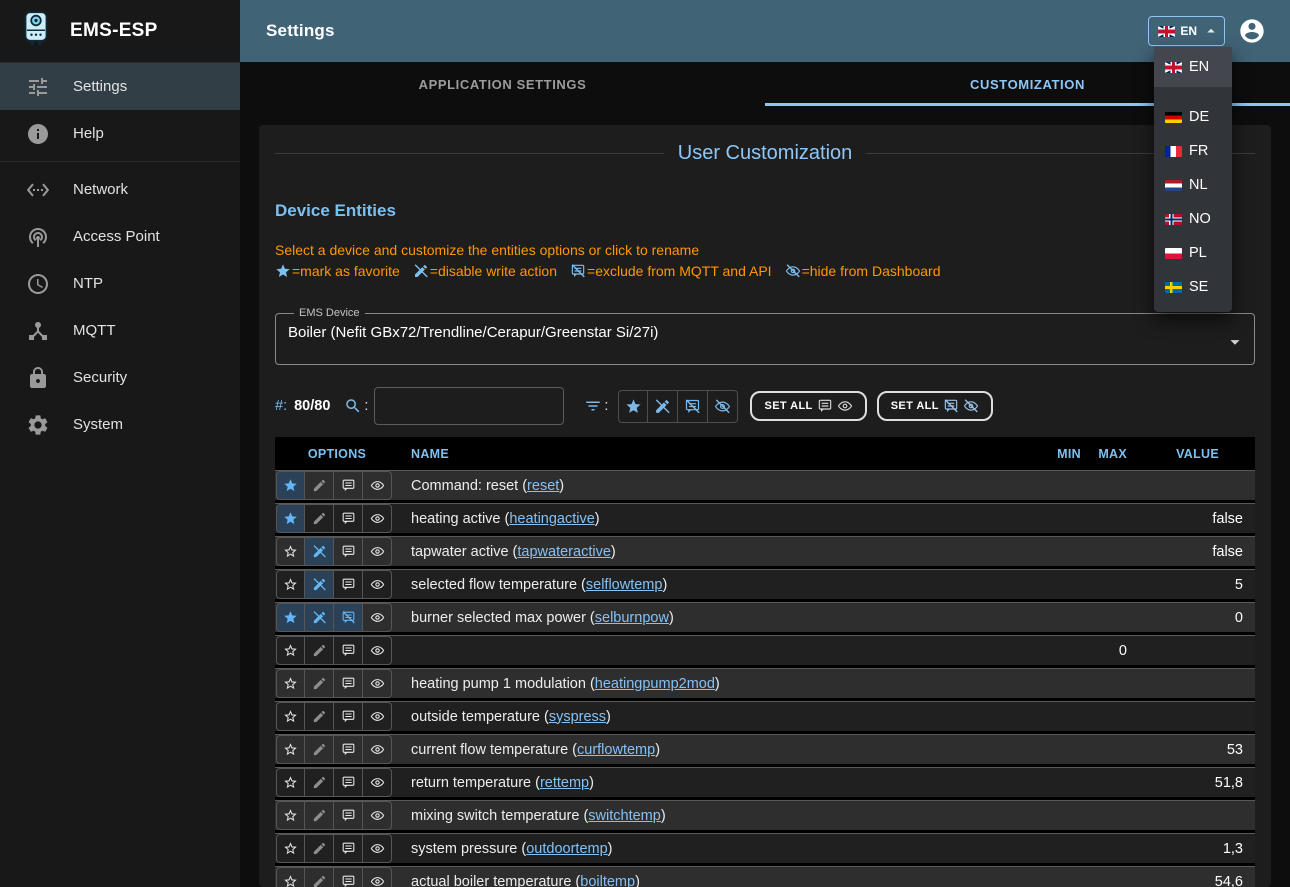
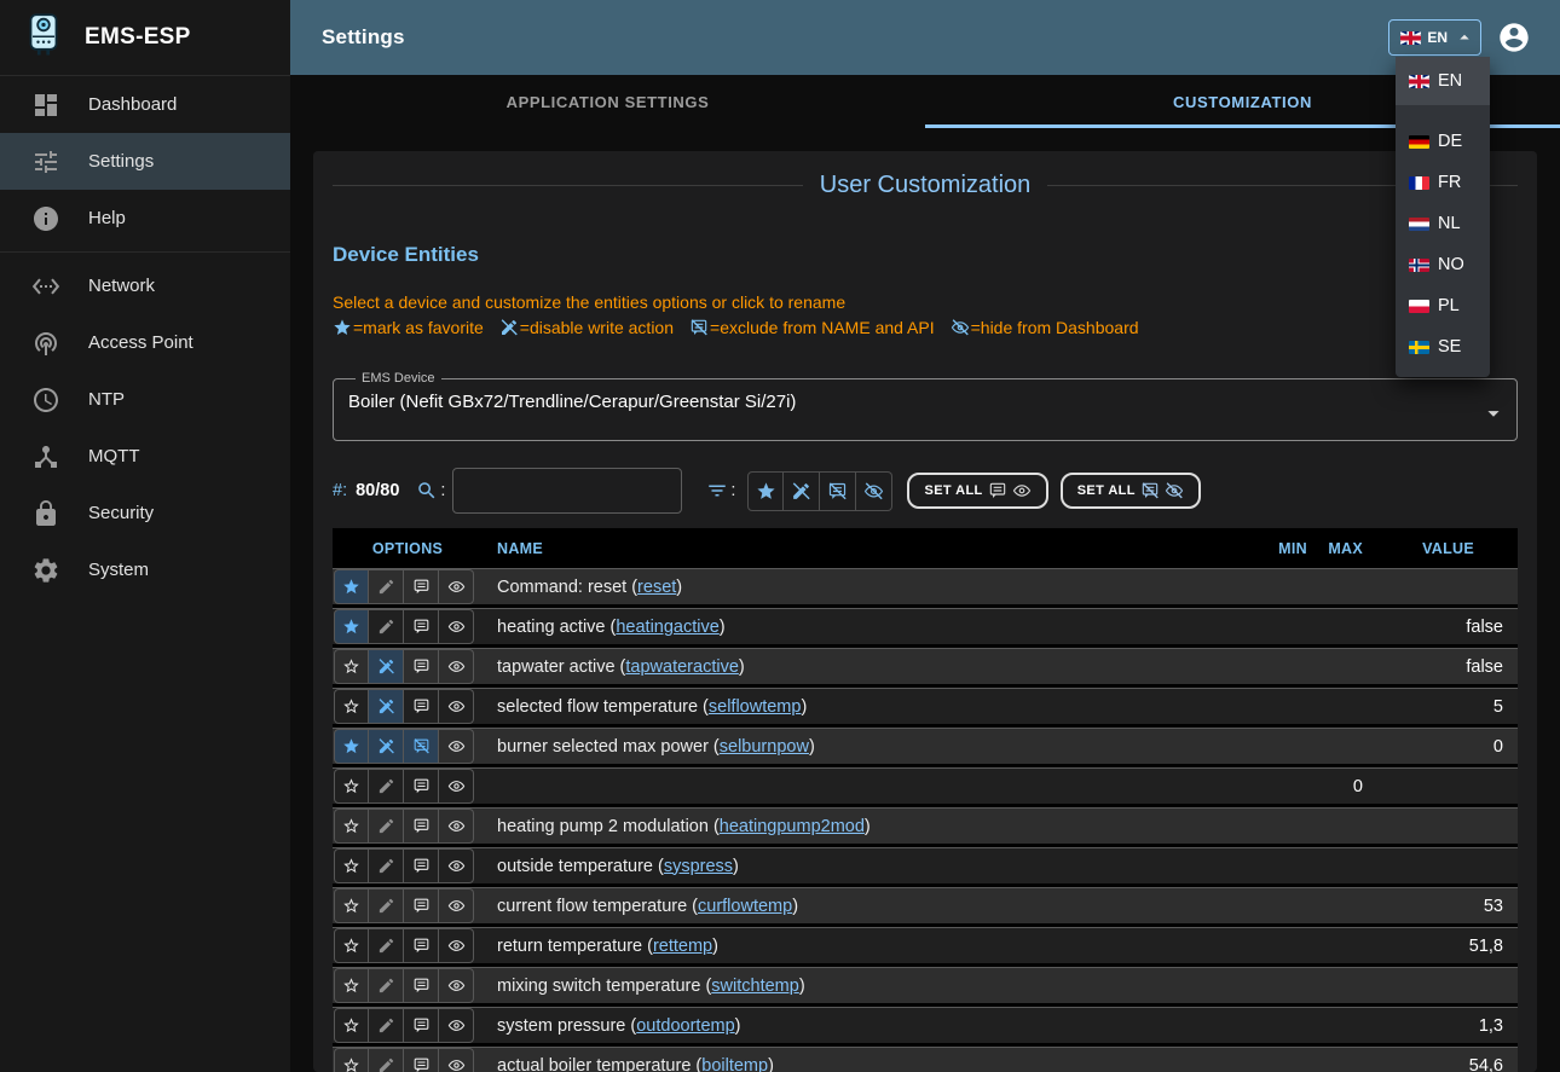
  EMS-ESP
+ Dashboard
  Settings
  Help
  Network
  Access Point
  NTP
  MQTT
  Security
  System
  Settings
  EN
  EN
  DE
  FR
  NL
  NO
  PL
  SE
  APPLICATION SETTINGS
  CUSTOMIZATION
  User Customization
  Device Entities
  Select a device and customize the entities options or click to rename
  =mark as favorite
  =disable write action
- =exclude from MQTT and API
+ =exclude from NAME and API
  =hide from Dashboard
  EMS Device
  Boiler (Nefit GBx72/Trendline/Cerapur/Greenstar Si/27i)
  #:
  80/80
  :
  :
  SET ALL
  SET ALL
  OPTIONS
  NAME
  MIN
  MAX
  VALUE
  Command: reset (reset)
  heating active (heatingactive)
  false
  tapwater active (tapwateractive)
  false
  selected flow temperature (selflowtemp)
  5
  burner selected max power (selburnpow)
  0
  0
- heating pump 1 modulation (heatingpump2mod)
+ heating pump 2 modulation (heatingpump2mod)
  outside temperature (syspress)
  current flow temperature (curflowtemp)
  53
  return temperature (rettemp)
  51,8
  mixing switch temperature (switchtemp)
  system pressure (outdoortemp)
  1,3
  actual boiler temperature (boiltemp)
  54,6
